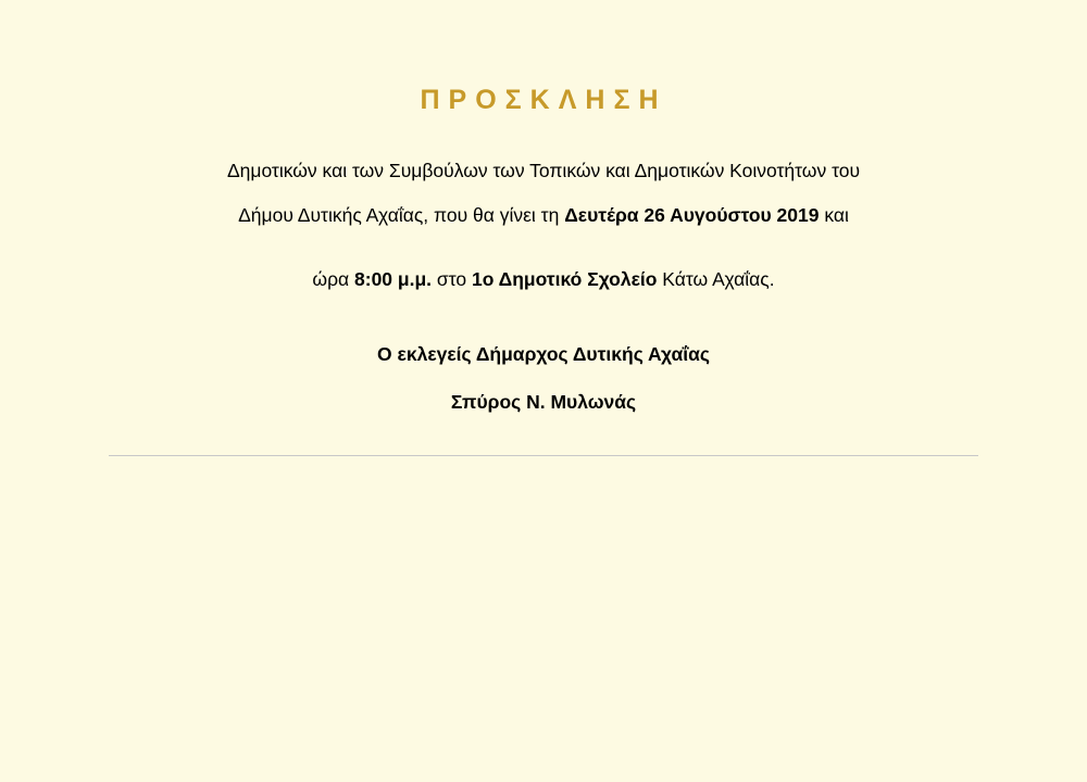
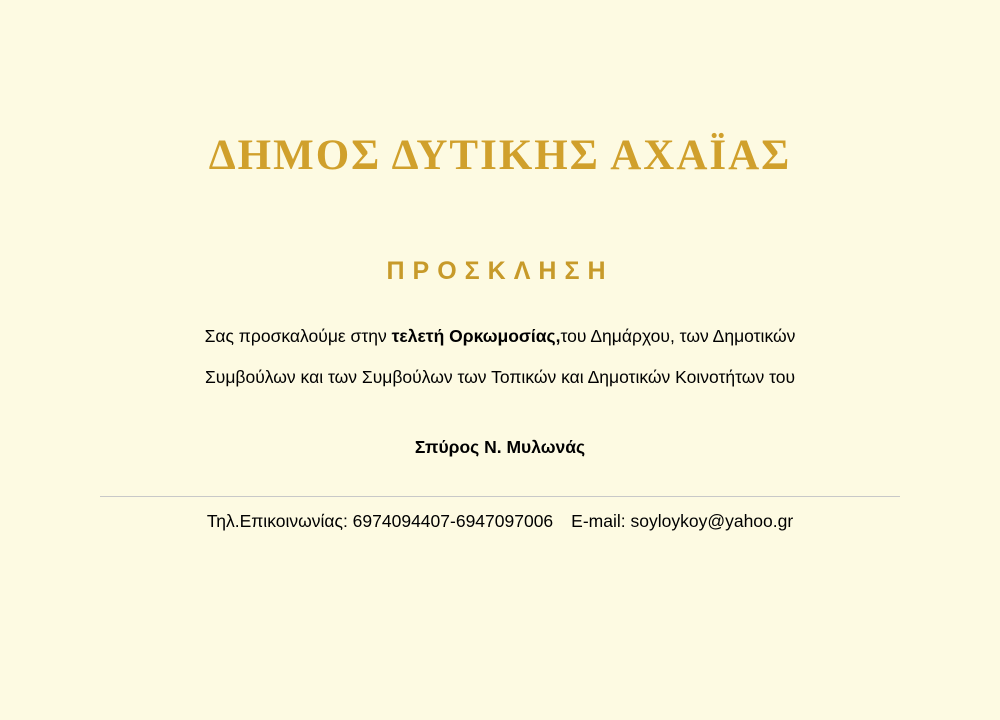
+ ΔΗΜΟΣ ΔΥΤΙΚΗΣ ΑΧΑΪΑΣ
  ΠΡΟΣΚΛΗΣΗ
+ Σας προσκαλούμε στην τελετή Ορκωμοσίας,του Δημάρχου, των Δημοτικών
- Δημοτικών και των Συμβούλων των Τοπικών και Δημοτικών Κοινοτήτων του
+ Συμβούλων και των Συμβούλων των Τοπικών και Δημοτικών Κοινοτήτων του
- Δήμου Δυτικής Αχαΐας, που θα γίνει τη Δευτέρα 26 Αυγούστου 2019 και
- ώρα 8:00 μ.μ. στο 1ο Δημοτικό Σχολείο Κάτω Αχαΐας.
- Ο εκλεγείς Δήμαρχος Δυτικής Αχαΐας
  Σπύρος Ν. Μυλωνάς
+ Τηλ.Επικοινωνίας: 6974094407-6947097006 E-mail: soyloykoy@yahoo.gr
